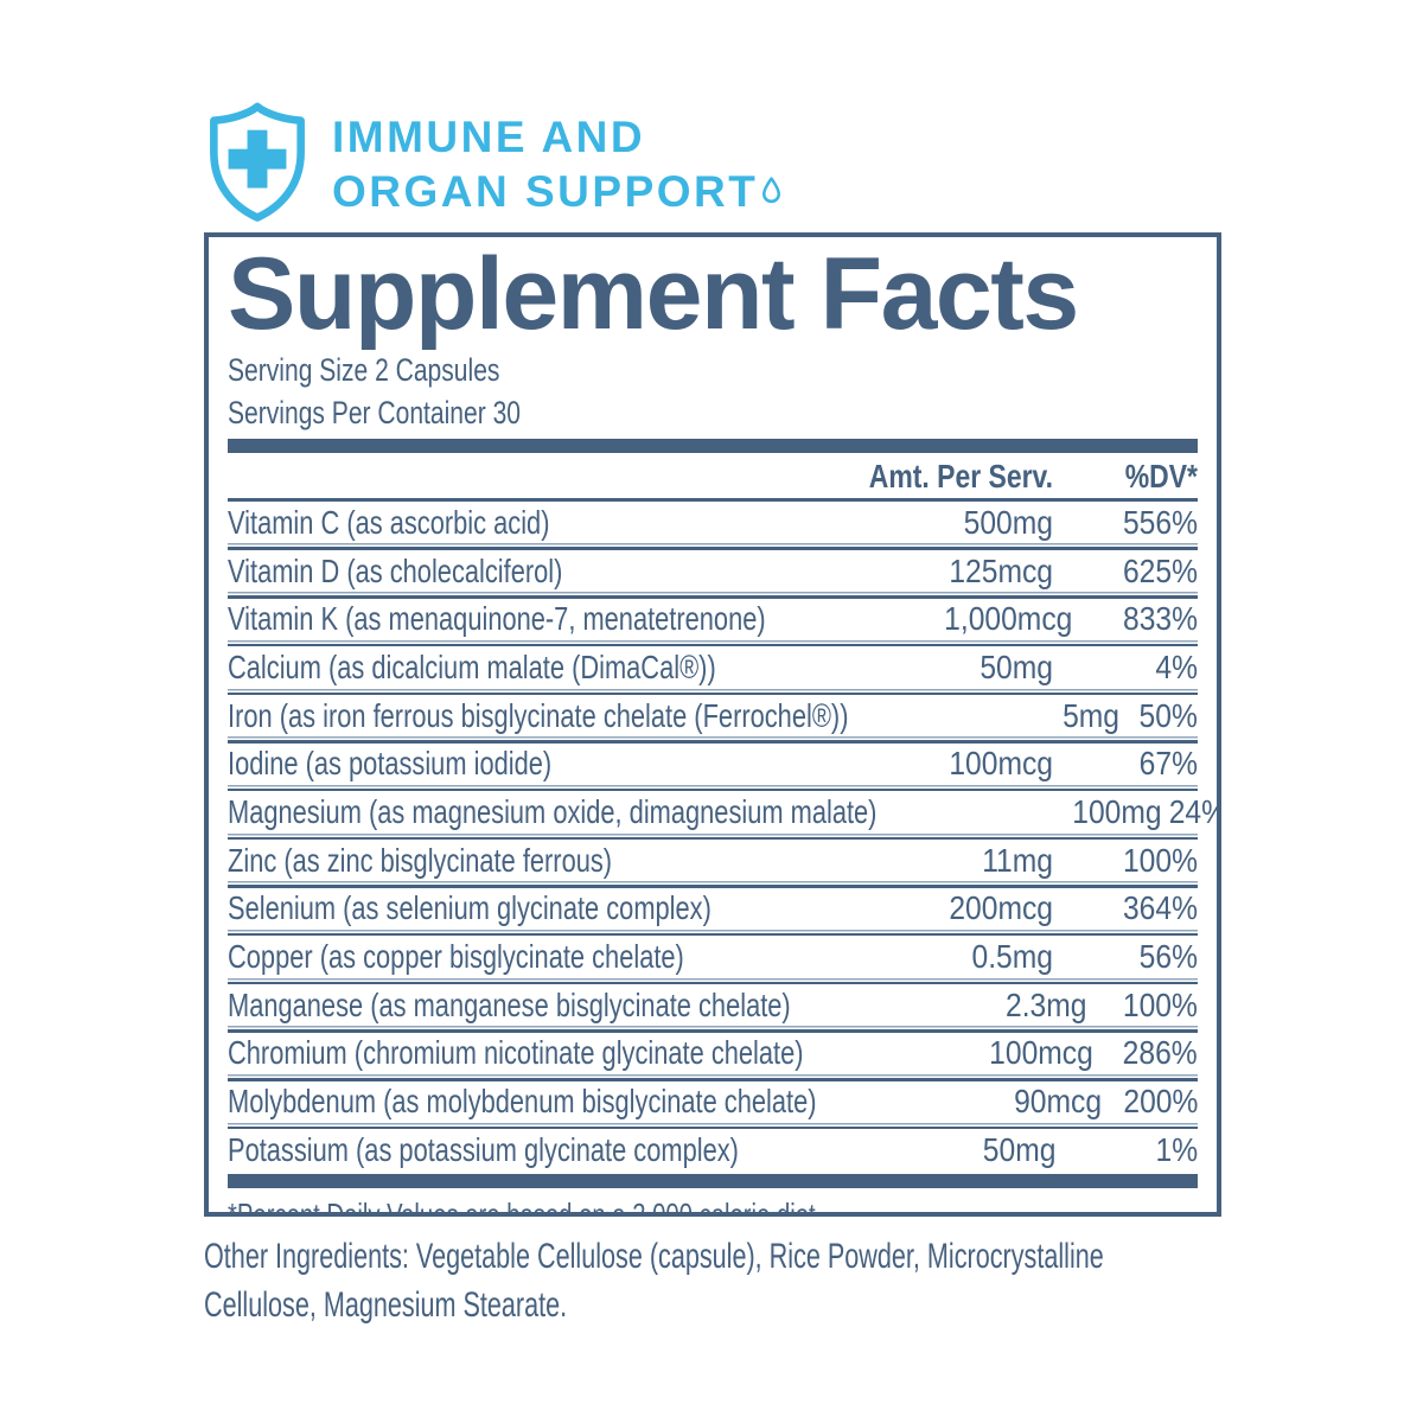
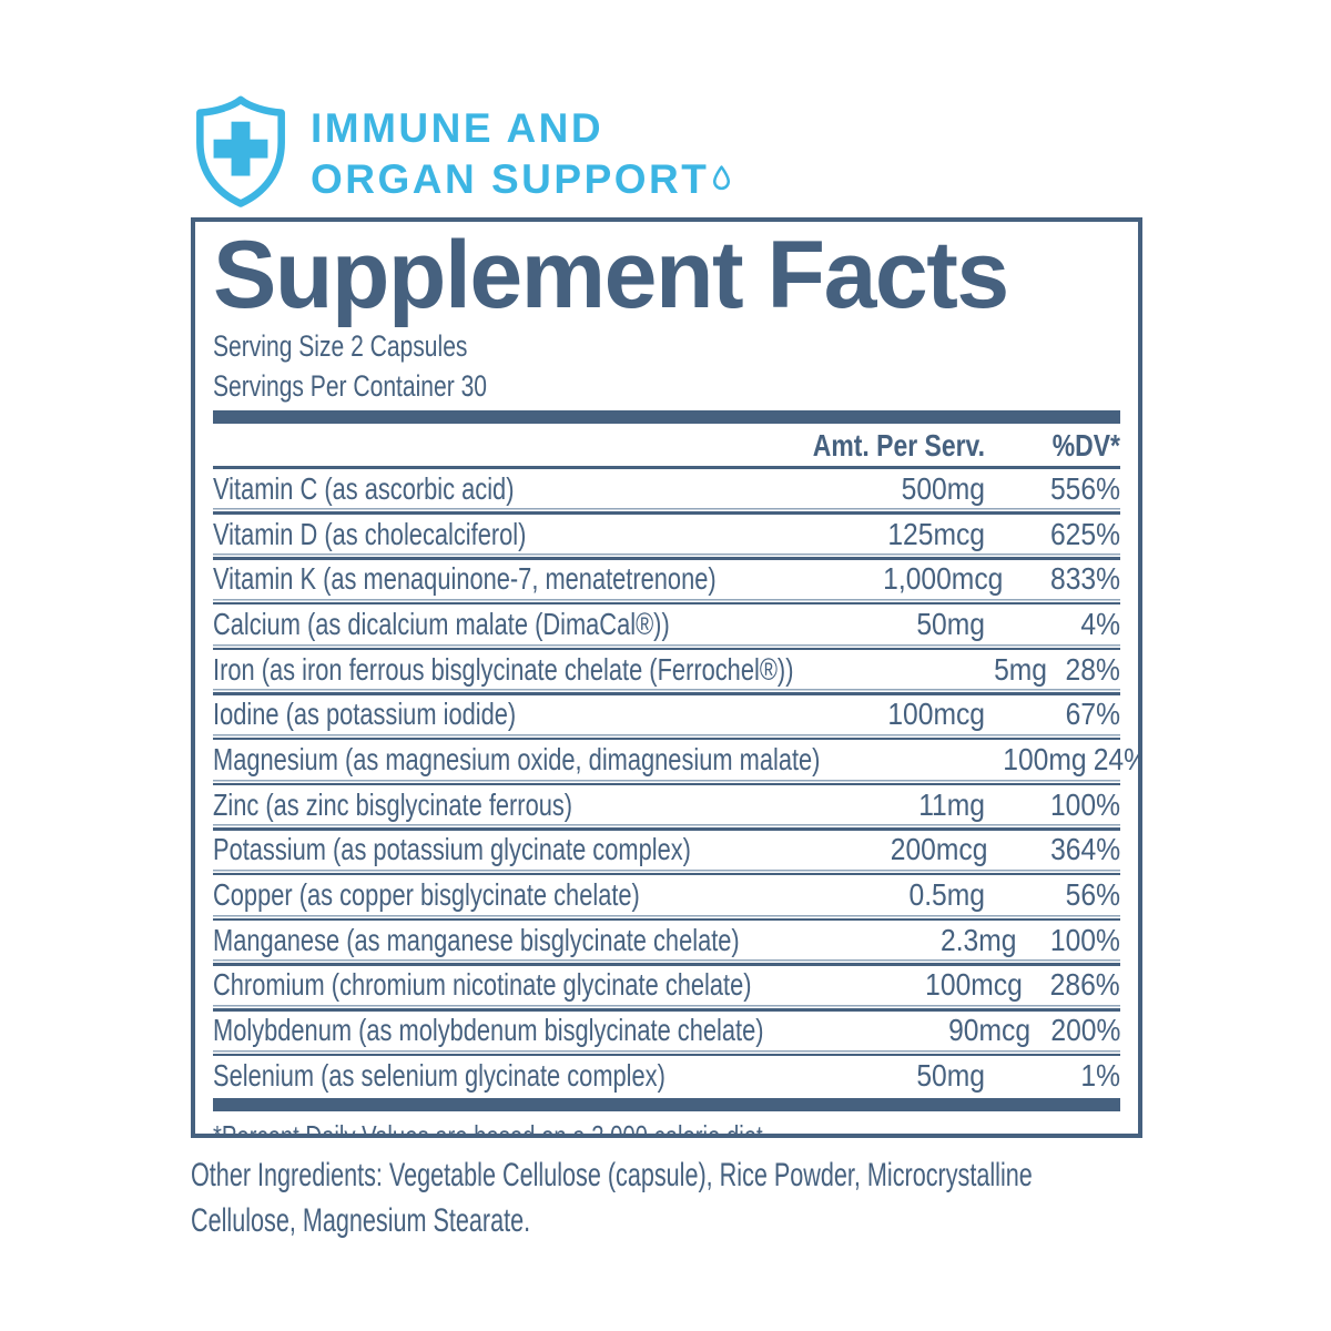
  IMMUNE AND
  ORGAN SUPPORT
  Supplement Facts
  Serving Size 2 Capsules
  Servings Per Container 30
  Amt. Per Serv.
  %DV*
  Vitamin C (as ascorbic acid)
  500mg
  556%
  Vitamin D (as cholecalciferol)
  125mcg
  625%
  Vitamin K (as menaquinone-7, menatetrenone)
  1,000mcg
  833%
  Calcium (as dicalcium malate (DimaCal®))
  50mg
  4%
  Iron (as iron ferrous bisglycinate chelate (Ferrochel®))
  5mg
- 50%
+ 28%
  Iodine (as potassium iodide)
  100mcg
  67%
  Magnesium (as magnesium oxide, dimagnesium malate)
  100mg
  24%
  Zinc (as zinc bisglycinate ferrous)
  11mg
  100%
- Selenium (as selenium glycinate complex)
+ Potassium (as potassium glycinate complex)
  200mcg
  364%
  Copper (as copper bisglycinate chelate)
  0.5mg
  56%
  Manganese (as manganese bisglycinate chelate)
  2.3mg
  100%
  Chromium (chromium nicotinate glycinate chelate)
  100mcg
  286%
  Molybdenum (as molybdenum bisglycinate chelate)
  90mcg
  200%
- Potassium (as potassium glycinate complex)
+ Selenium (as selenium glycinate complex)
  50mg
  1%
  Other Ingredients: Vegetable Cellulose (capsule), Rice Powder, Microcrystalline Cellulose, Magnesium Stearate.
